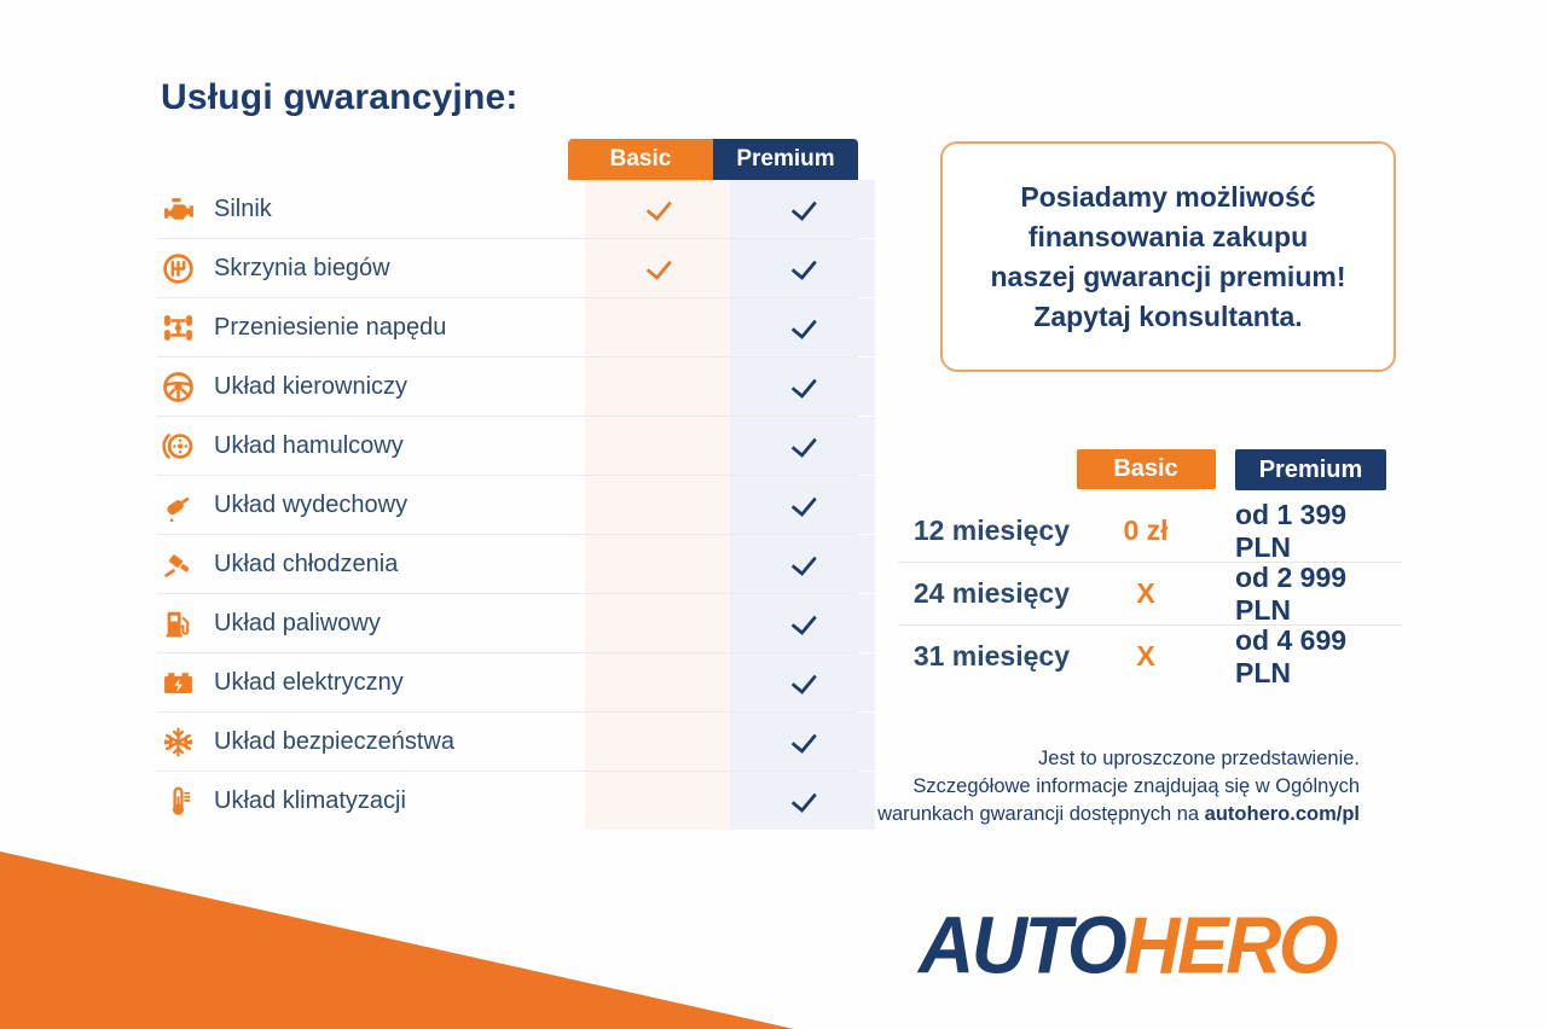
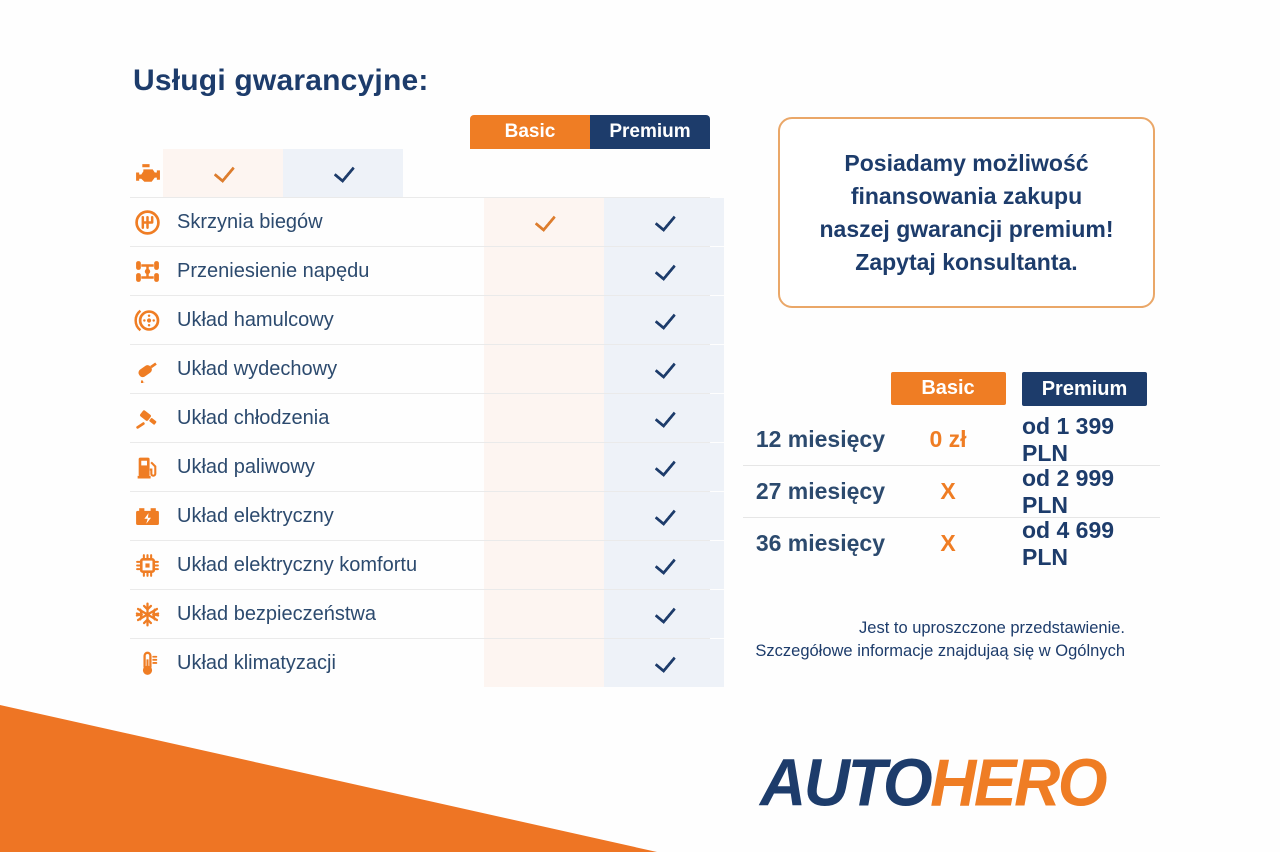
  Usługi gwarancyjne:
  Basic
  Premium
- Silnik
  Skrzynia biegów
  Przeniesienie napędu
- Układ kierowniczy
  Układ hamulcowy
  Układ wydechowy
  Układ chłodzenia
  Układ paliwowy
  Układ elektryczny
+ Układ elektryczny komfortu
  Układ bezpieczeństwa
  Układ klimatyzacji
  Posiadamy możliwość
  finansowania zakupu
  naszej gwarancji premium!
  Zapytaj konsultanta.
  Basic
  Premium
  12 miesięcy
  0 zł
  od 1 399 PLN
- 24 miesięcy
+ 27 miesięcy
  X
  od 2 999 PLN
- 31 miesięcy
+ 36 miesięcy
  X
  od 4 699 PLN
  Jest to uproszczone przedstawienie.
  Szczegółowe informacje znajdujaą się w Ogólnych
- warunkach gwarancji dostępnych na autohero.com/pl
  AUTOHERO
